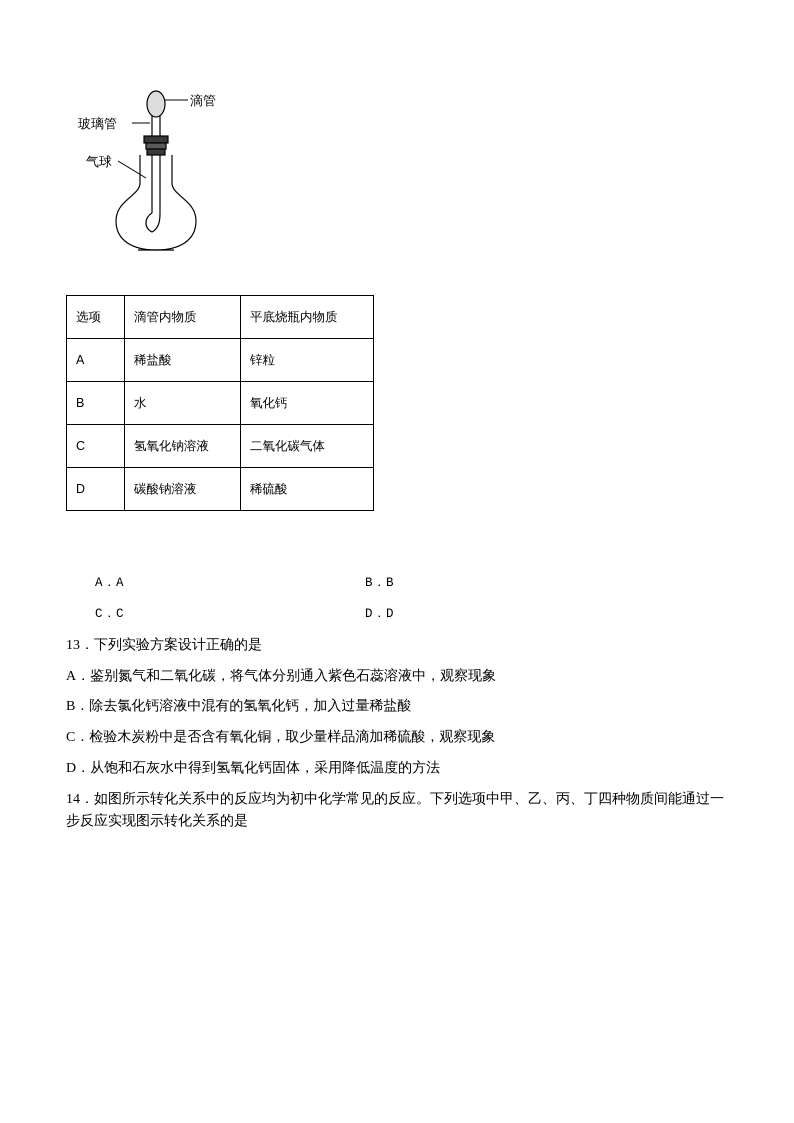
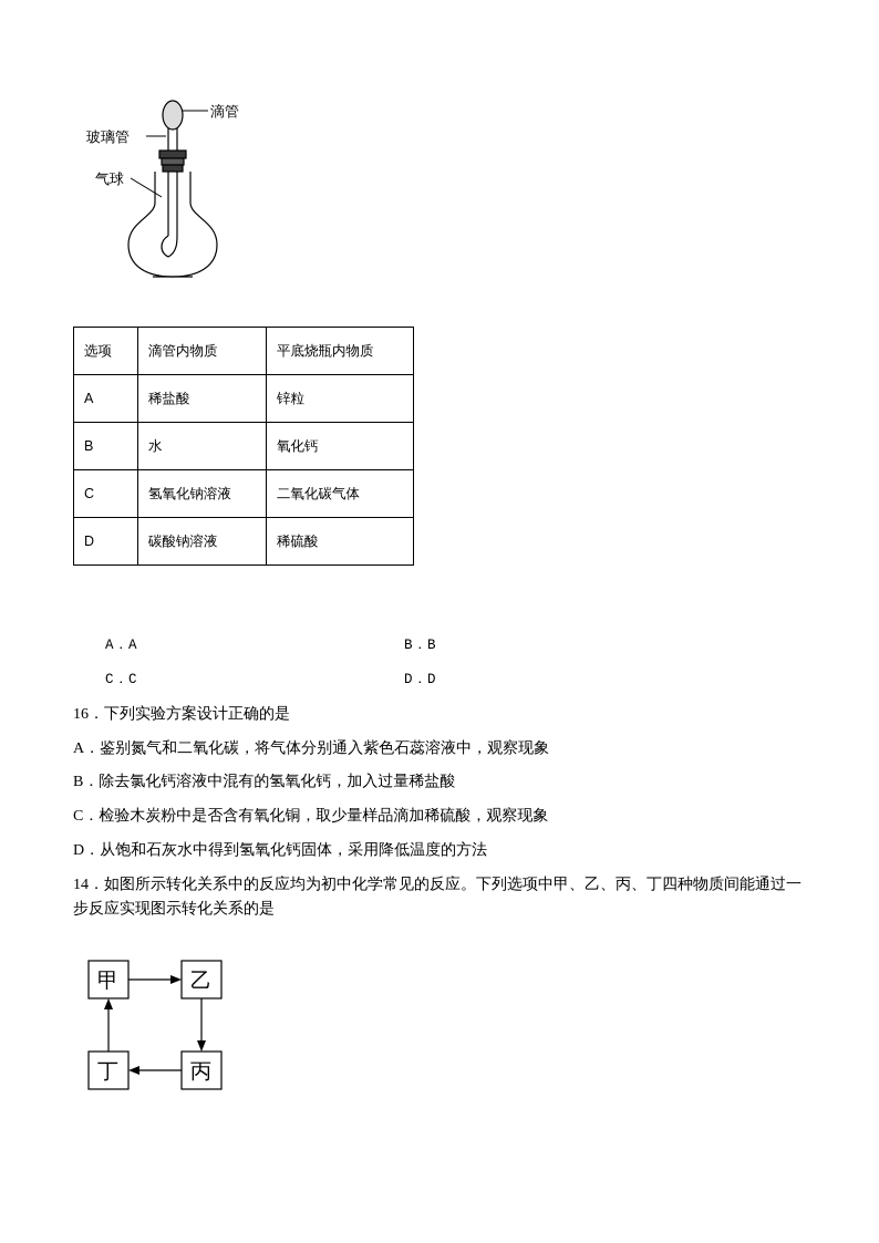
  滴管
  玻璃管
  气球
  选项	滴管内物质	平底烧瓶内物质
  A	稀盐酸	锌粒
  B	水	氧化钙
  C	氢氧化钠溶液	二氧化碳气体
  D	碳酸钠溶液	稀硫酸
  A．A
  B．B
  C．C
  D．D
- 13．下列实验方案设计正确的是
+ 16．下列实验方案设计正确的是
  A．鉴别氮气和二氧化碳，将气体分别通入紫色石蕊溶液中，观察现象
  B．除去氯化钙溶液中混有的氢氧化钙，加入过量稀盐酸
  C．检验木炭粉中是否含有氧化铜，取少量样品滴加稀硫酸，观察现象
  D．从饱和石灰水中得到氢氧化钙固体，采用降低温度的方法
  14．如图所示转化关系中的反应均为初中化学常见的反应。下列选项中甲、乙、丙、丁四种物质间能通过一步反应实现图示转化关系的是
+ 甲
+ 乙
+ 丁
+ 丙
